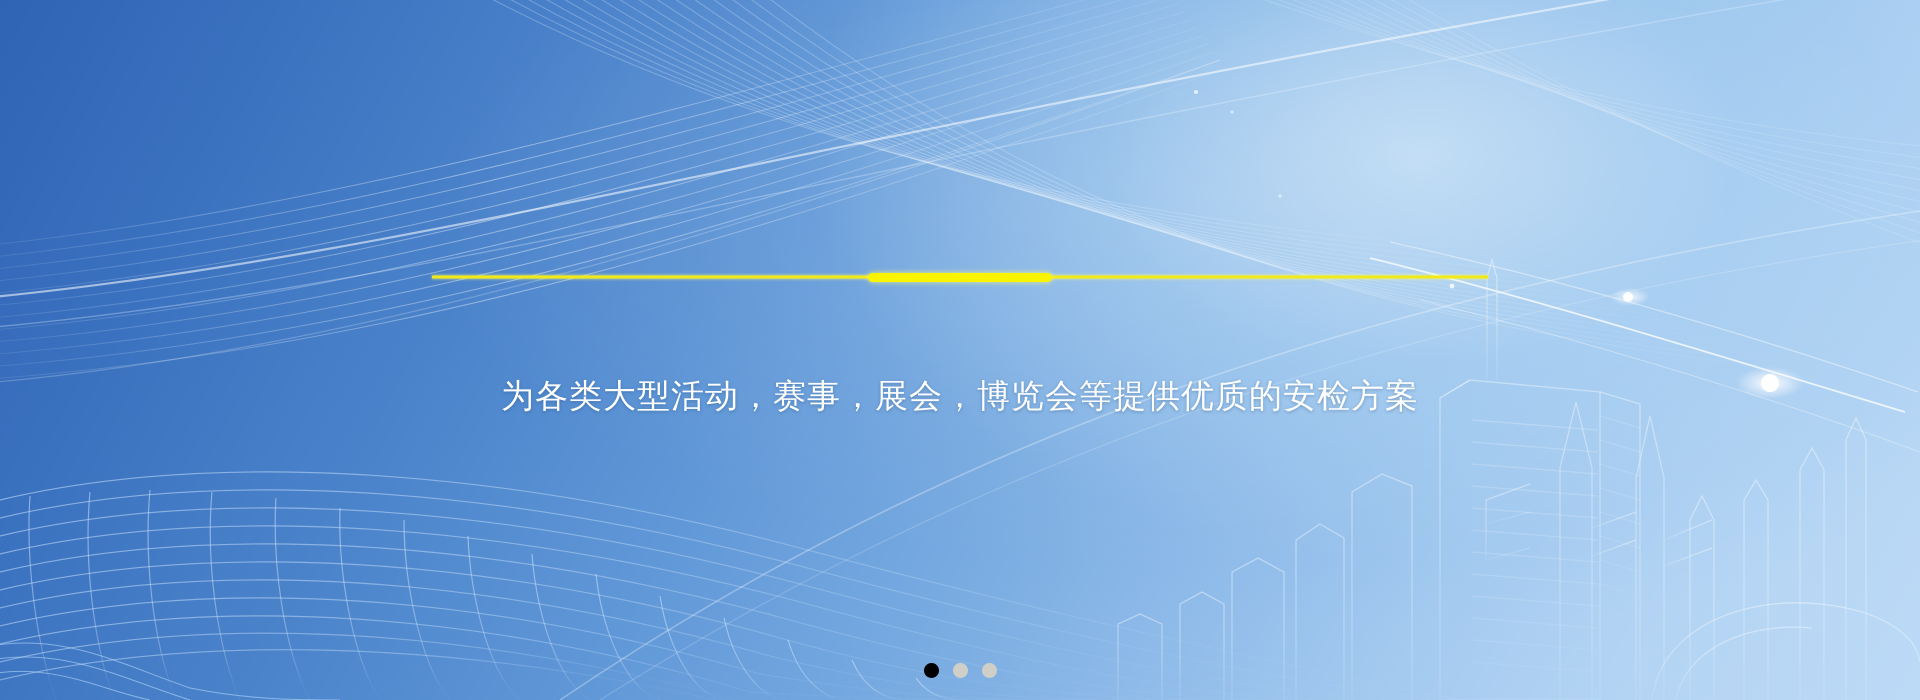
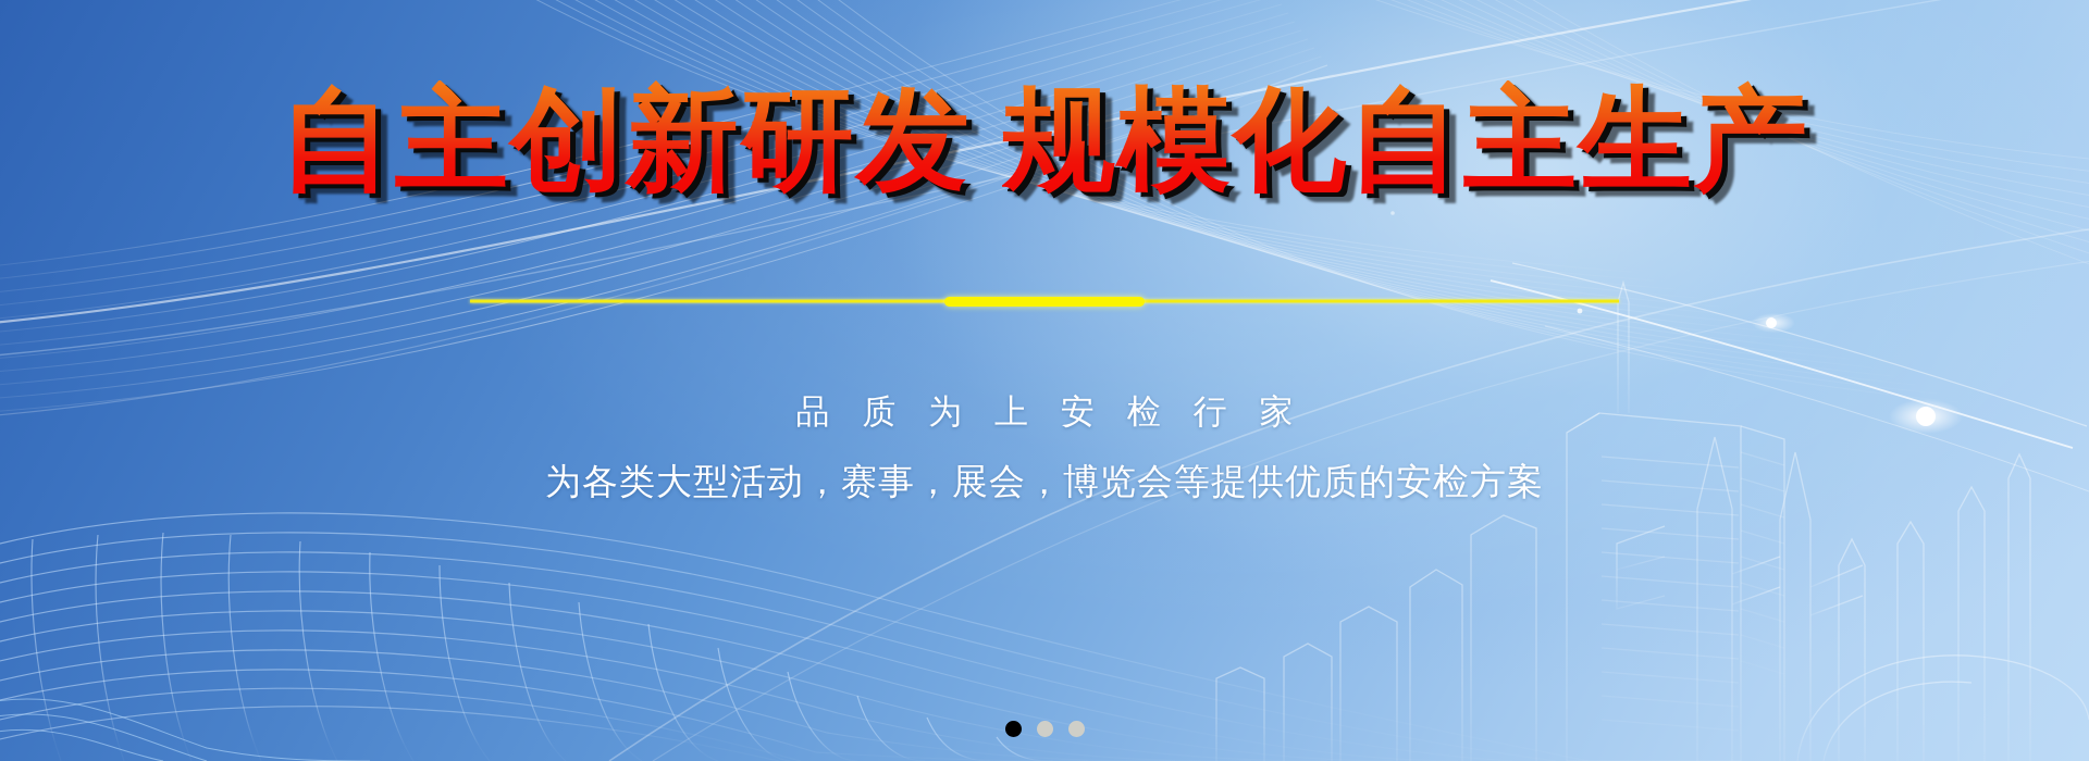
+ 自主创新研发 规模化自主生产
+ 品 质 为 上 安 检 行 家
  为各类大型活动，赛事，展会，博览会等提供优质的安检方案
